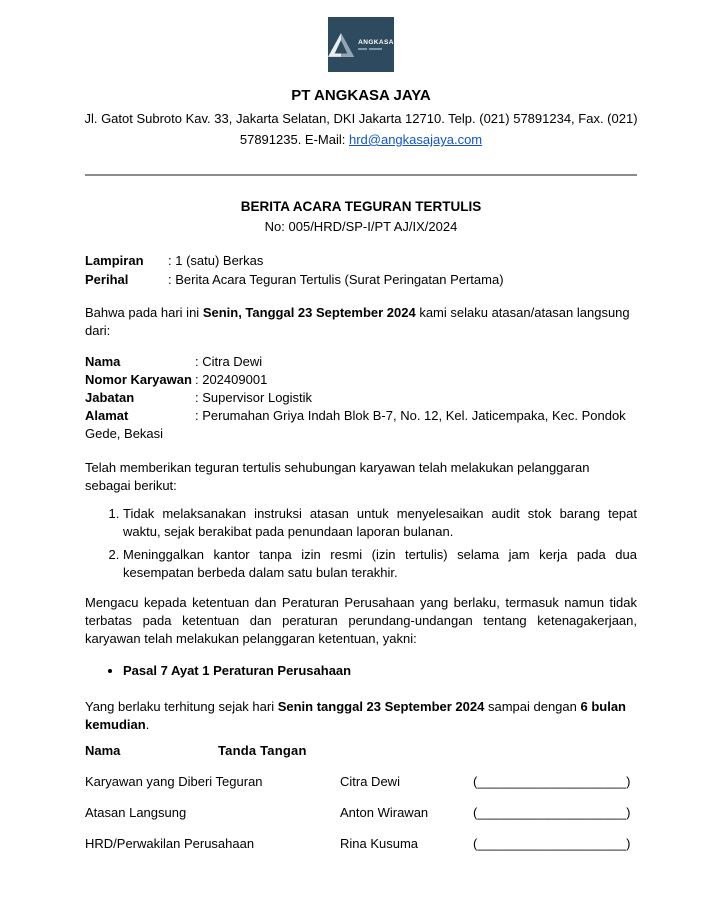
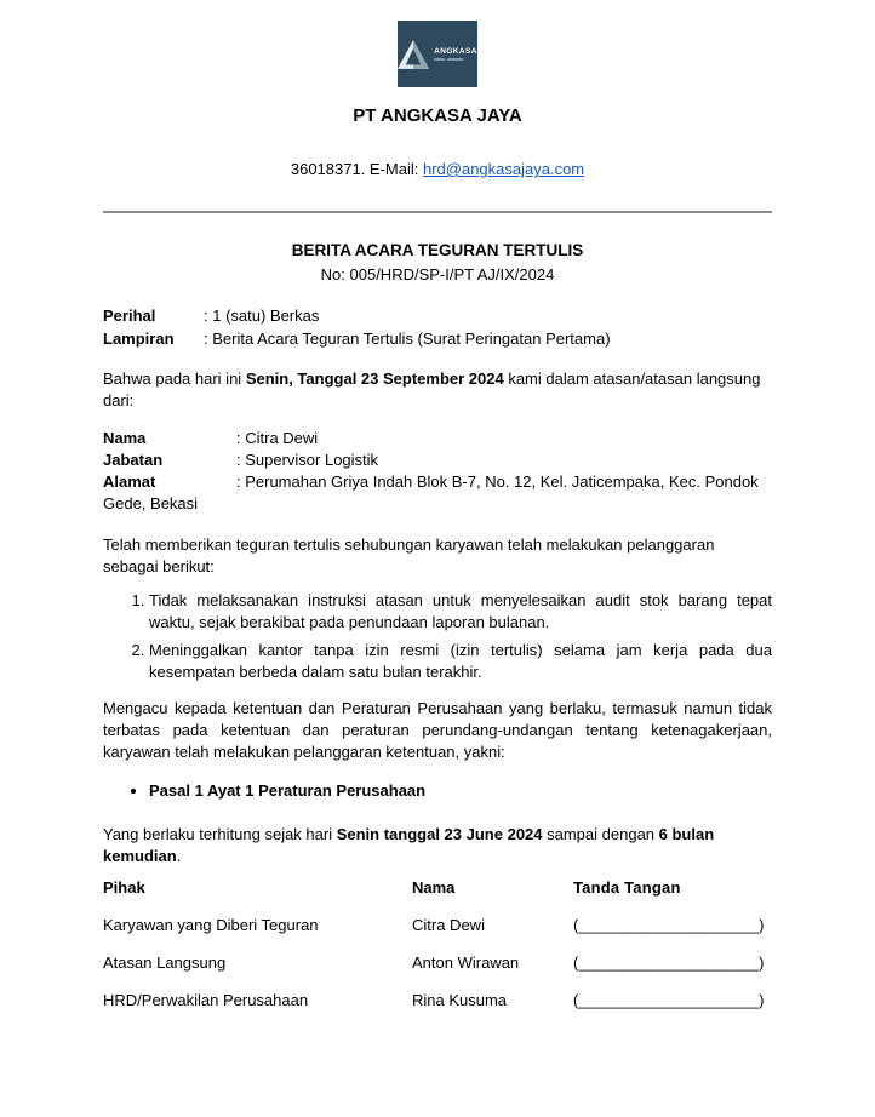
  PT ANGKASA JAYA
- Jl. Gatot Subroto Kav. 33, Jakarta Selatan, DKI Jakarta 12710. Telp. (021) 57891234, Fax. (021)
- 57891235. E-Mail: hrd@angkasajaya.com
+ 36018371. E-Mail: hrd@angkasajaya.com
  BERITA ACARA TEGURAN TERTULIS
  No: 005/HRD/SP-I/PT AJ/IX/2024
- Lampiran
+ Perihal
  : 1 (satu) Berkas
- Perihal
+ Lampiran
  : Berita Acara Teguran Tertulis (Surat Peringatan Pertama)
- Bahwa pada hari ini Senin, Tanggal 23 September 2024 kami selaku atasan/atasan langsung dari:
+ Bahwa pada hari ini Senin, Tanggal 23 September 2024 kami dalam atasan/atasan langsung dari:
  Nama
  : Citra Dewi
- Nomor Karyawan
- : 202409001
  Jabatan
  : Supervisor Logistik
  Alamat : Perumahan Griya Indah Blok B-7, No. 12, Kel. Jaticempaka, Kec. Pondok Gede, Bekasi
  Telah memberikan teguran tertulis sehubungan karyawan telah melakukan pelanggaran sebagai berikut:
  Tidak melaksanakan instruksi atasan untuk menyelesaikan audit stok barang tepat waktu, sejak berakibat pada penundaan laporan bulanan.
  Meninggalkan kantor tanpa izin resmi (izin tertulis) selama jam kerja pada dua kesempatan berbeda dalam satu bulan terakhir.
  Mengacu kepada ketentuan dan Peraturan Perusahaan yang berlaku, termasuk namun tidak terbatas pada ketentuan dan peraturan perundang-undangan tentang ketenagakerjaan, karyawan telah melakukan pelanggaran ketentuan, yakni:
- Pasal 7 Ayat 1 Peraturan Perusahaan
+ Pasal 1 Ayat 1 Peraturan Perusahaan
- Yang berlaku terhitung sejak hari Senin tanggal 23 September 2024 sampai dengan 6 bulan kemudian.
+ Yang berlaku terhitung sejak hari Senin tanggal 23 June 2024 sampai dengan 6 bulan kemudian.
+ Pihak
  Nama
  Tanda Tangan
  Karyawan yang Diberi Teguran
  Citra Dewi
  (____________________)
  Atasan Langsung
  Anton Wirawan
  (____________________)
  HRD/Perwakilan Perusahaan
  Rina Kusuma
  (____________________)
